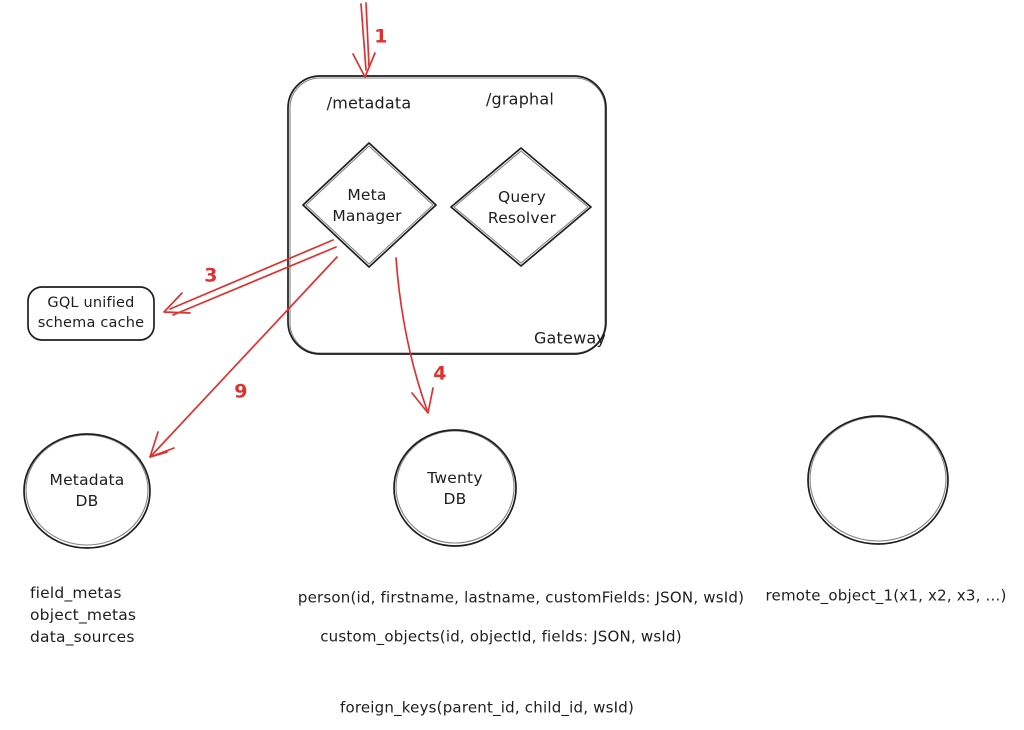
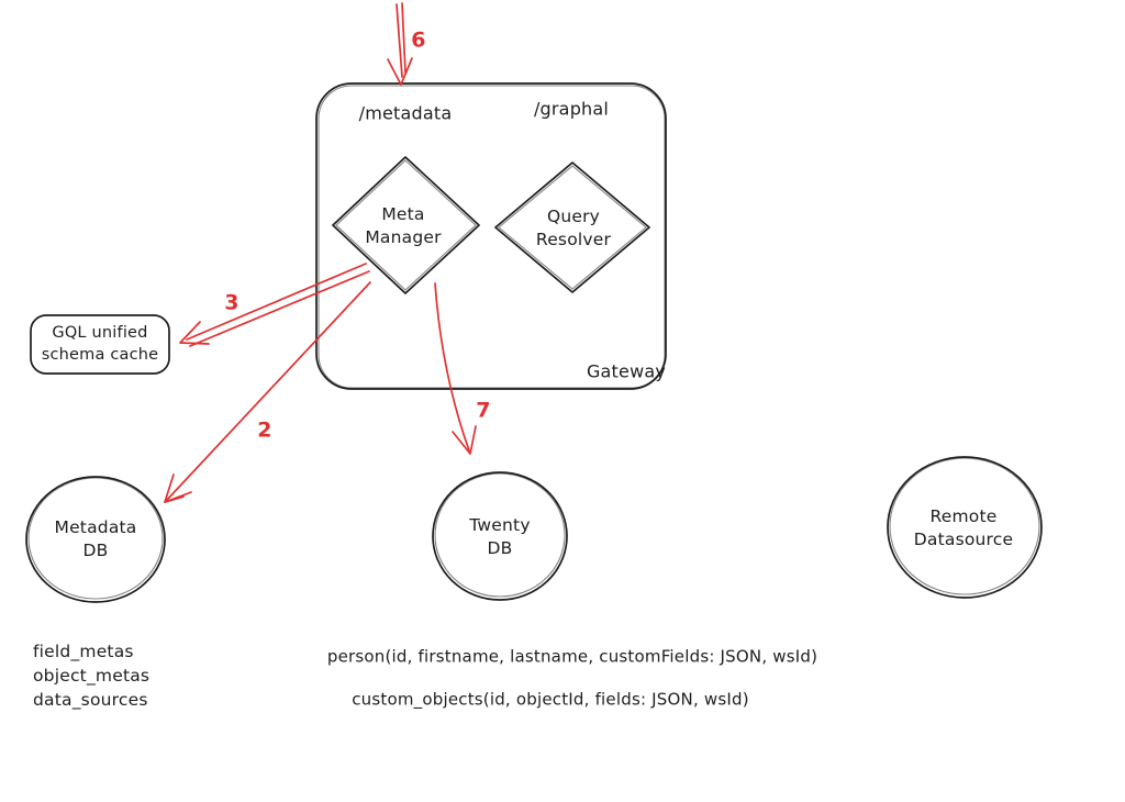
  /metadata
  /graphal
  Meta
  Manager
  Query
  Resolver
  Gateway
  GQL unified
  schema cache
  Metadata
  DB
  Twenty
  DB
+ Remote
+ Datasource
  field_metas
  object_metas
  data_sources
  person(id, firstname, lastname, customFields: JSON, wsId)
  custom_objects(id, objectId, fields: JSON, wsId)
- foreign_keys(parent_id, child_id, wsId)
- remote_object_1(x1, x2, x3, ...)
- 1
+ 6
- 9
+ 2
  3
- 4
+ 7
